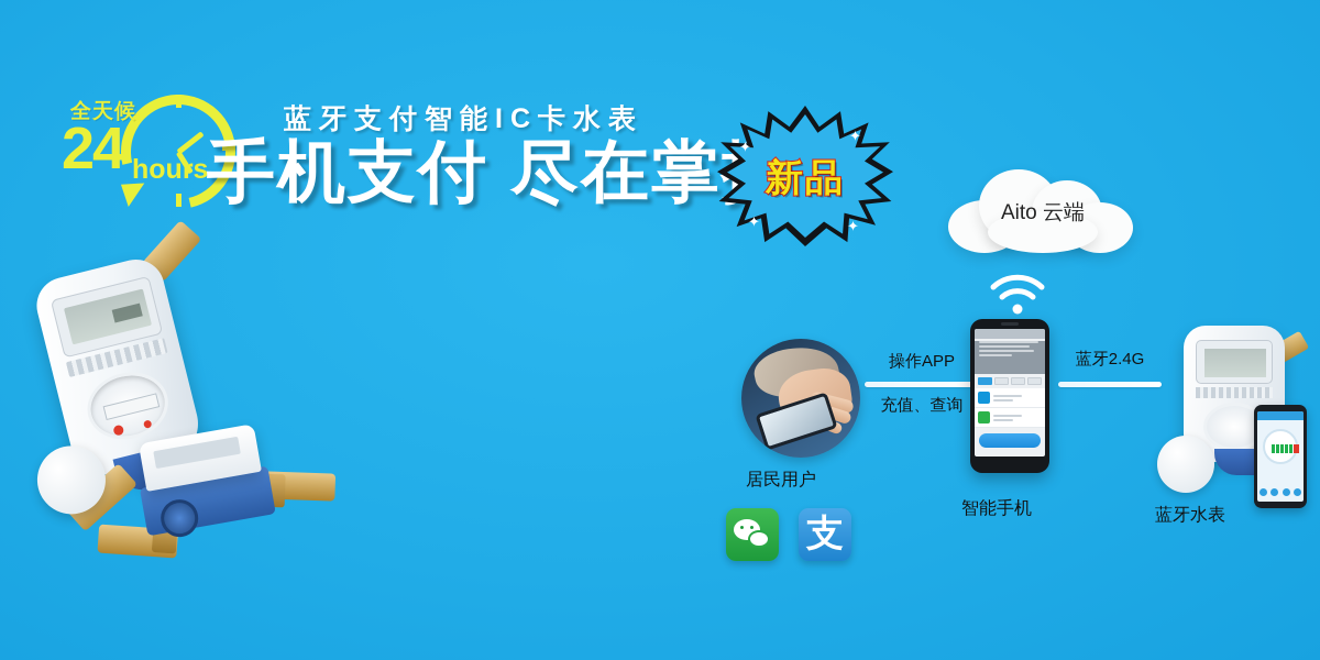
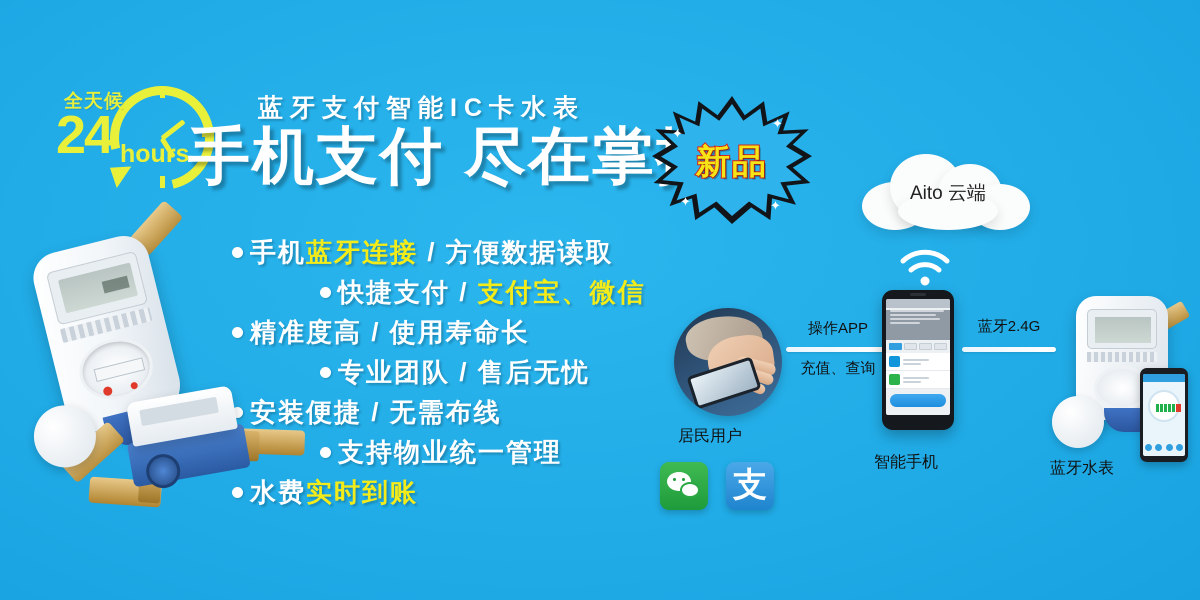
  全天候
  24
  hours
  蓝牙支付智能IC卡水表
  手机支付 尽在掌
  ✦
  ✦
  ✦
  ✦
  新品
+ 手机蓝牙连接 / 方便数据读取
+ 快捷支付 / 支付宝、微信
+ 精准度高 / 使用寿命长
+ 专业团队 / 售后无忧
+ 安装便捷 / 无需布线
+ 支持物业统一管理
+ 水费实时到账
  Aito 云端
  操作APP
  充值、查询
  蓝牙2.4G
  支
  居民用户
  智能手机
  蓝牙水表
